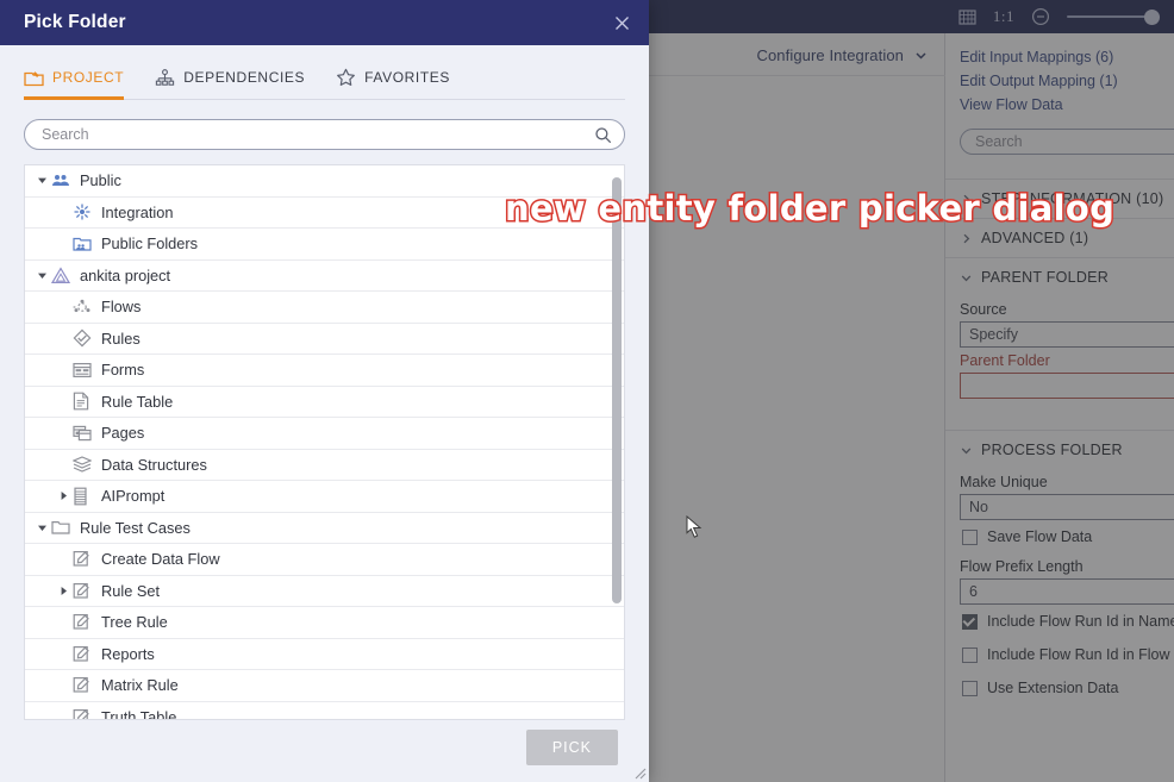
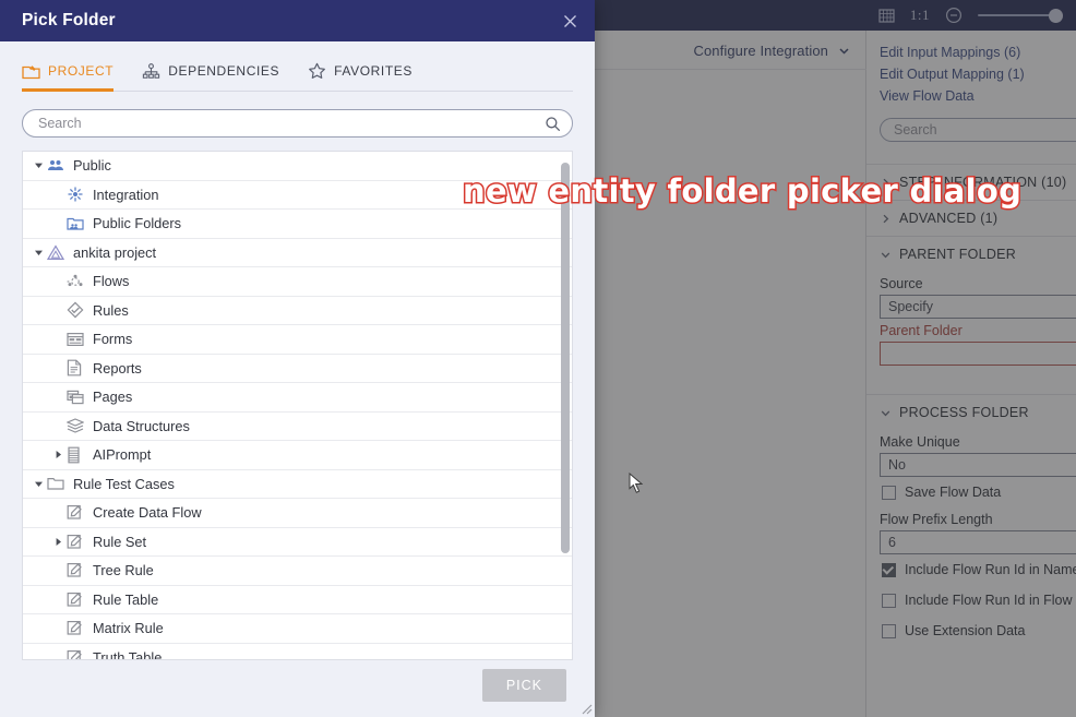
  1:1
  Configure Integration
  Edit Input Mappings (6)
  Edit Output Mapping (1)
  View Flow Data
  Search
  STEP INFORMATION (10)
  ADVANCED (1)
  PARENT FOLDER
  Source
  Specify
  Parent Folder
  PROCESS FOLDER
  Make Unique
  No
  Save Flow Data
  Flow Prefix Length
  6
  Include Flow Run Id in Nam
  Include Flow Run Id in Flow
  Use Extension Data
  Pick Folder
  PROJECT
  DEPENDENCIES
  FAVORITES
  Search
  Public
  Integration
  Public Folders
  ankita project
  Flows
  Rules
  Forms
- Rule Table
+ Reports
  Pages
  Data Structures
  AIPrompt
  Rule Test Cases
  Create Data Flow
  Rule Set
  Tree Rule
- Reports
+ Rule Table
  Matrix Rule
  Truth Table
  PICK
  new entity folder picker dialog
